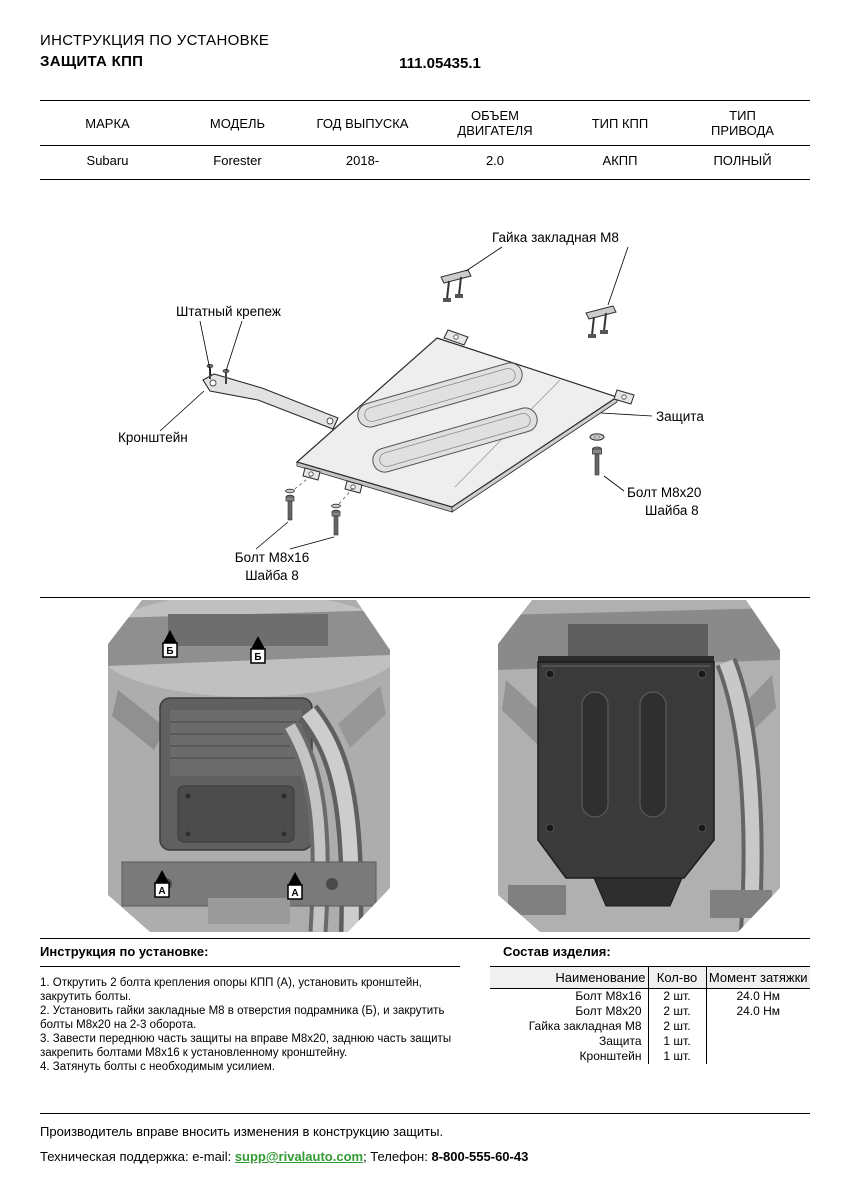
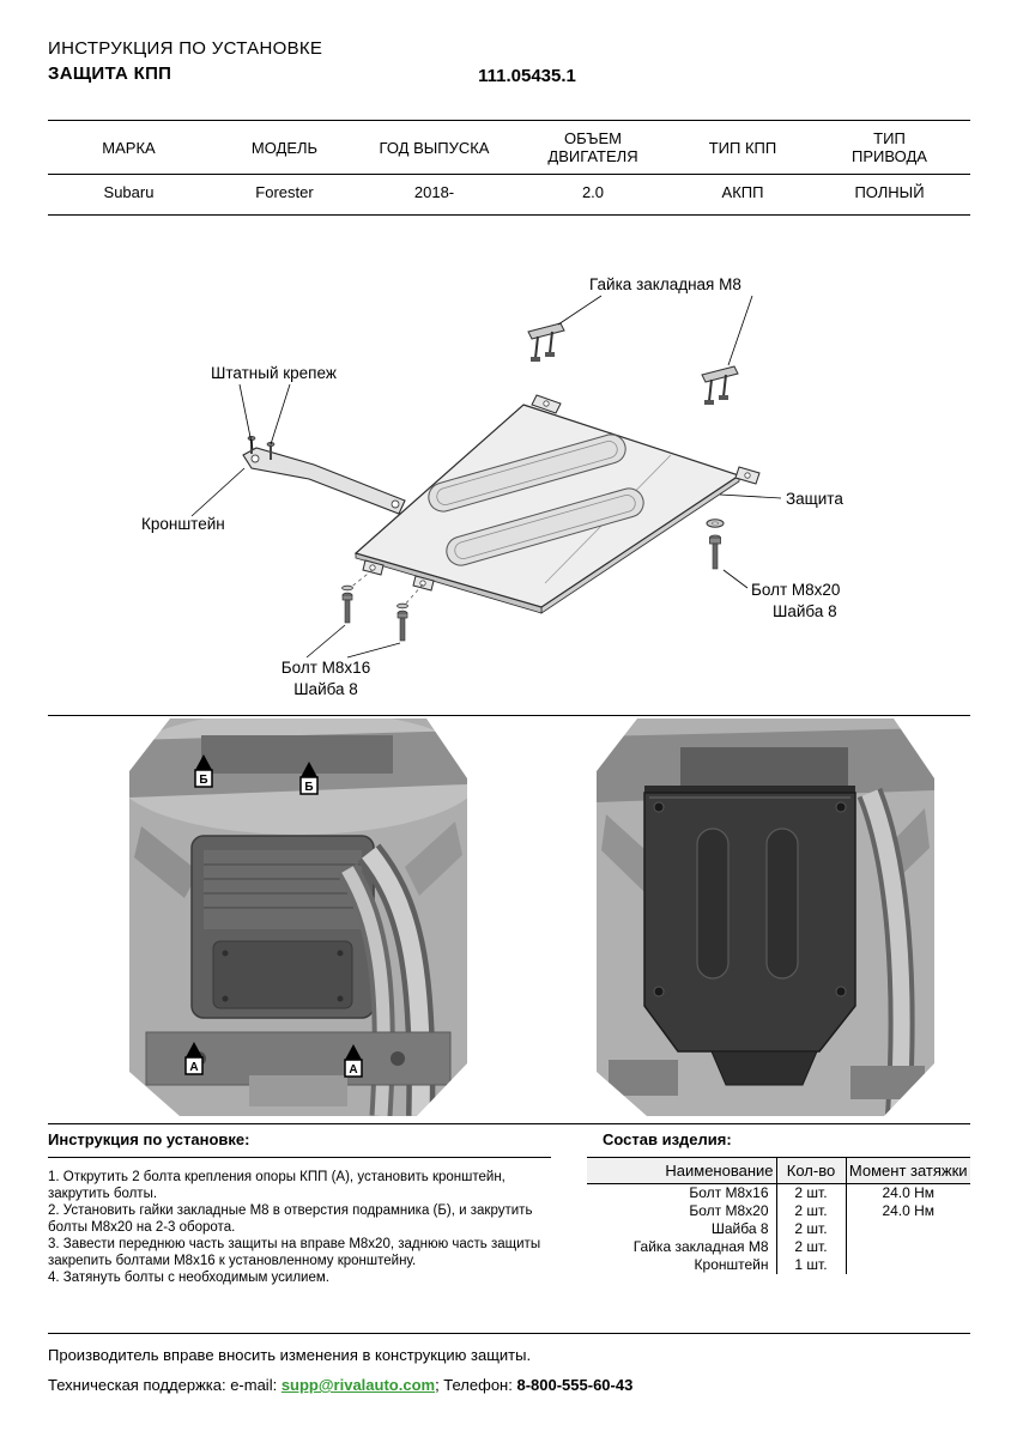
  ИНСТРУКЦИЯ ПО УСТАНОВКЕ
  ЗАЩИТА КПП
  111.05435.1
  МАРКА	МОДЕЛЬ	ГОД ВЫПУСКА	ОБЪЕМ ДВИГАТЕЛЯ	ТИП КПП	ТИП ПРИВОДА
  Subaru	Forester	2018-	2.0	АКПП	ПОЛНЫЙ
  Гайка закладная М8
  Штатный крепеж
  Защита
  Кронштейн
  Болт М8х20
  Шайба 8
  Болт М8х16
  Шайба 8
  Б
  Б
  А
  А
  Инструкция по установке:
  1. Открутить 2 болта крепления опоры КПП (А), установить кронштейн, закрутить болты.
  2. Установить гайки закладные М8 в отверстия подрамника (Б), и закрутить болты М8х20 на 2-3 оборота.
  3. Завести переднюю часть защиты на вправе М8х20, заднюю часть защиты закрепить болтами М8х16 к установленному кронштейну.
  4. Затянуть болты с необходимым усилием.
  Состав изделия:
  Наименование	Кол-во	Момент затяжки
  Болт М8х16	2 шт.	24.0 Нм
  Болт М8х20	2 шт.	24.0 Нм
+ Шайба 8	2 шт.
  Гайка закладная М8	2 шт.
- Защита	1 шт.
  Кронштейн	1 шт.
  Производитель вправе вносить изменения в конструкцию защиты.
  Техническая поддержка: e-mail: supp@rivalauto.com; Телефон: 8-800-555-60-43
